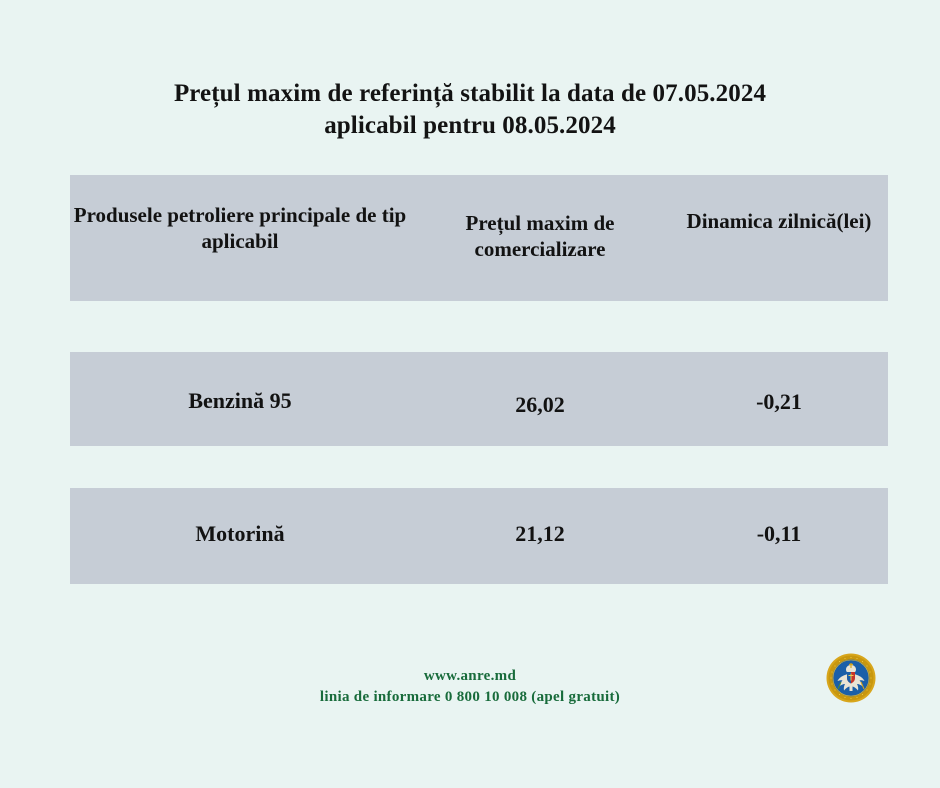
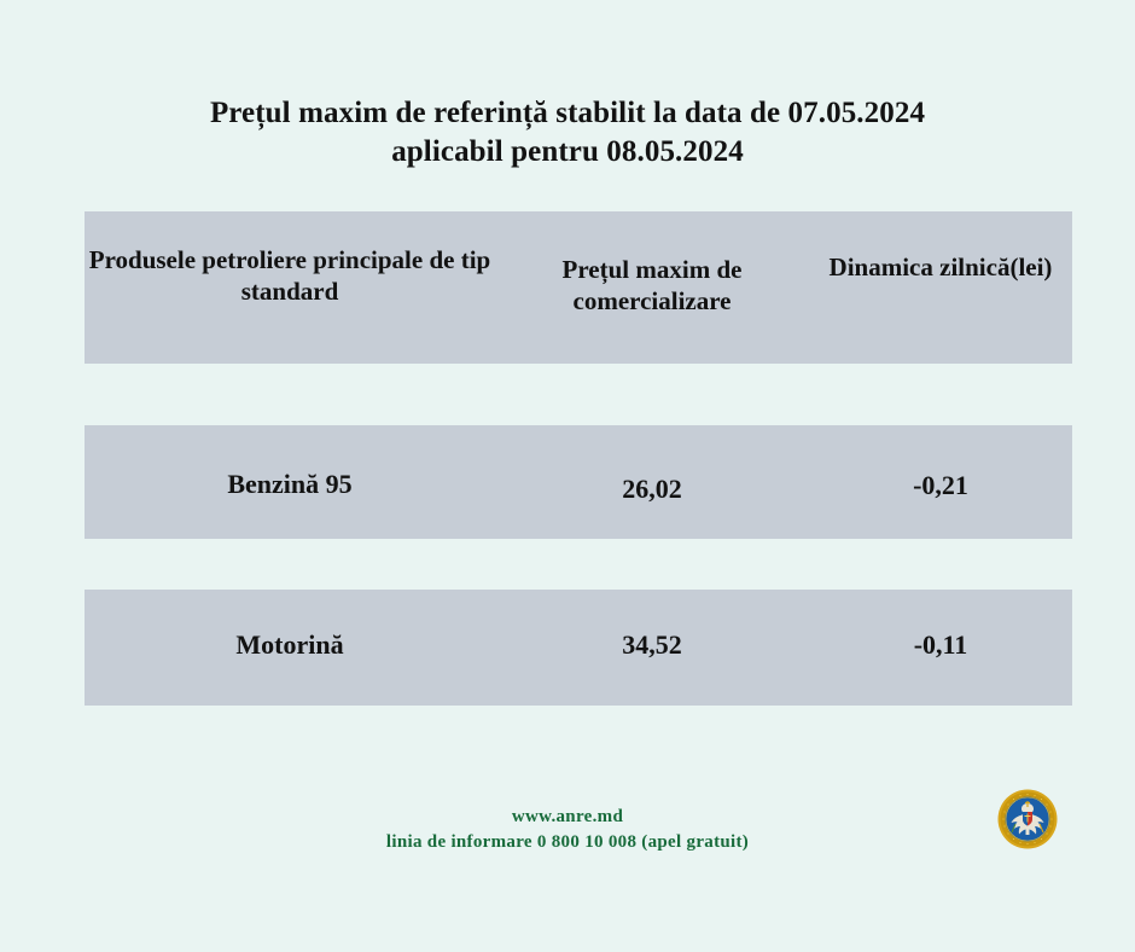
  Prețul maxim de referință stabilit la data de 07.05.2024
  aplicabil pentru 08.05.2024
- Produsele petroliere principale de tip aplicabil
+ Produsele petroliere principale de tip standard
  Prețul maxim de comercializare
  Dinamica zilnică(lei)
  Benzină 95
  26,02
  -0,21
  Motorină
- 21,12
+ 34,52
  -0,11
  www.anre.md
  linia de informare 0 800 10 008 (apel gratuit)
